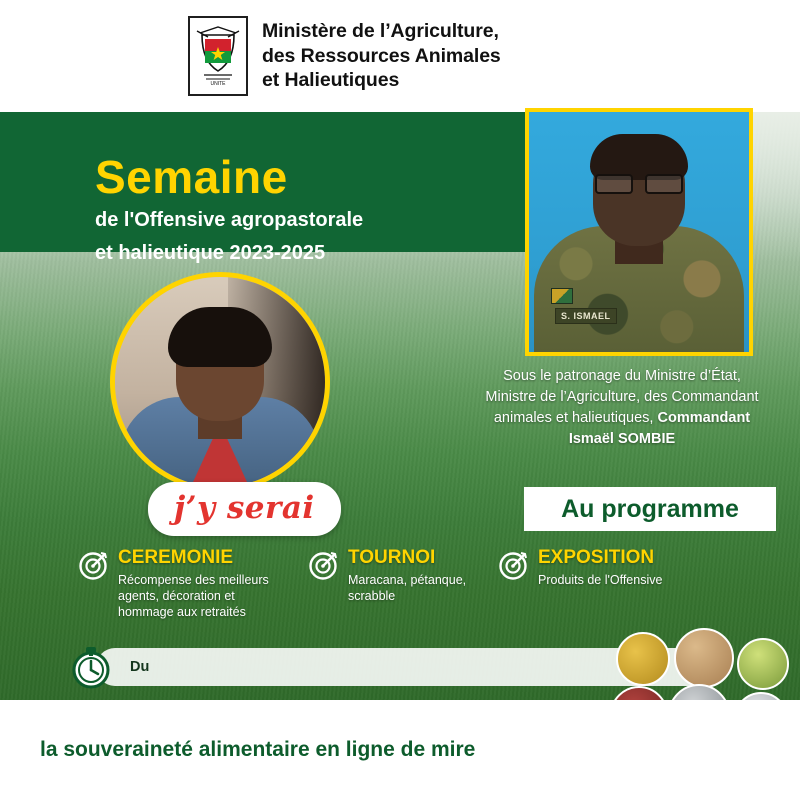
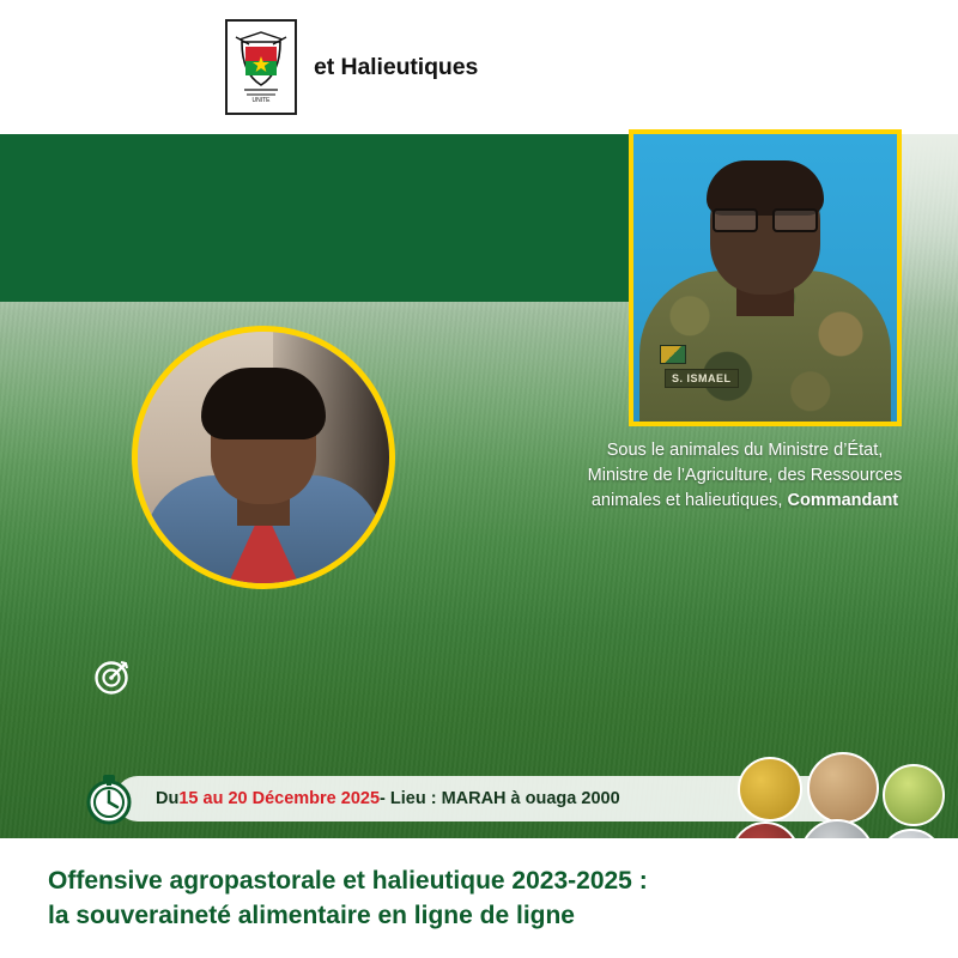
- Ministère de l’Agriculture,
- des Ressources Animales
  et Halieutiques
- Semaine
- de l'Offensive agropastorale
- et halieutique 2023-2025
  S. ISMAEL
- Sous le patronage du Ministre d’État,
+ Sous le animales du Ministre d’État,
- Ministre de l’Agriculture, des Commandant
+ Ministre de l’Agriculture, des Ressources
  animales et halieutiques, Commandant
- Ismaël SOMBIE
- j’y serai
- Au programme
- CEREMONIE
- Récompense des meilleurs
- agents, décoration et
- hommage aux retraités
- TOURNOI
- Maracana, pétanque,
- scrabble
- EXPOSITION
- Produits de l'Offensive
  Du
+ 15 au 20 Décembre 2025
+ - Lieu : MARAH à ouaga 2000
+ Offensive agropastorale et halieutique 2023-2025 :
- la souveraineté alimentaire en ligne de mire
+ la souveraineté alimentaire en ligne de ligne
